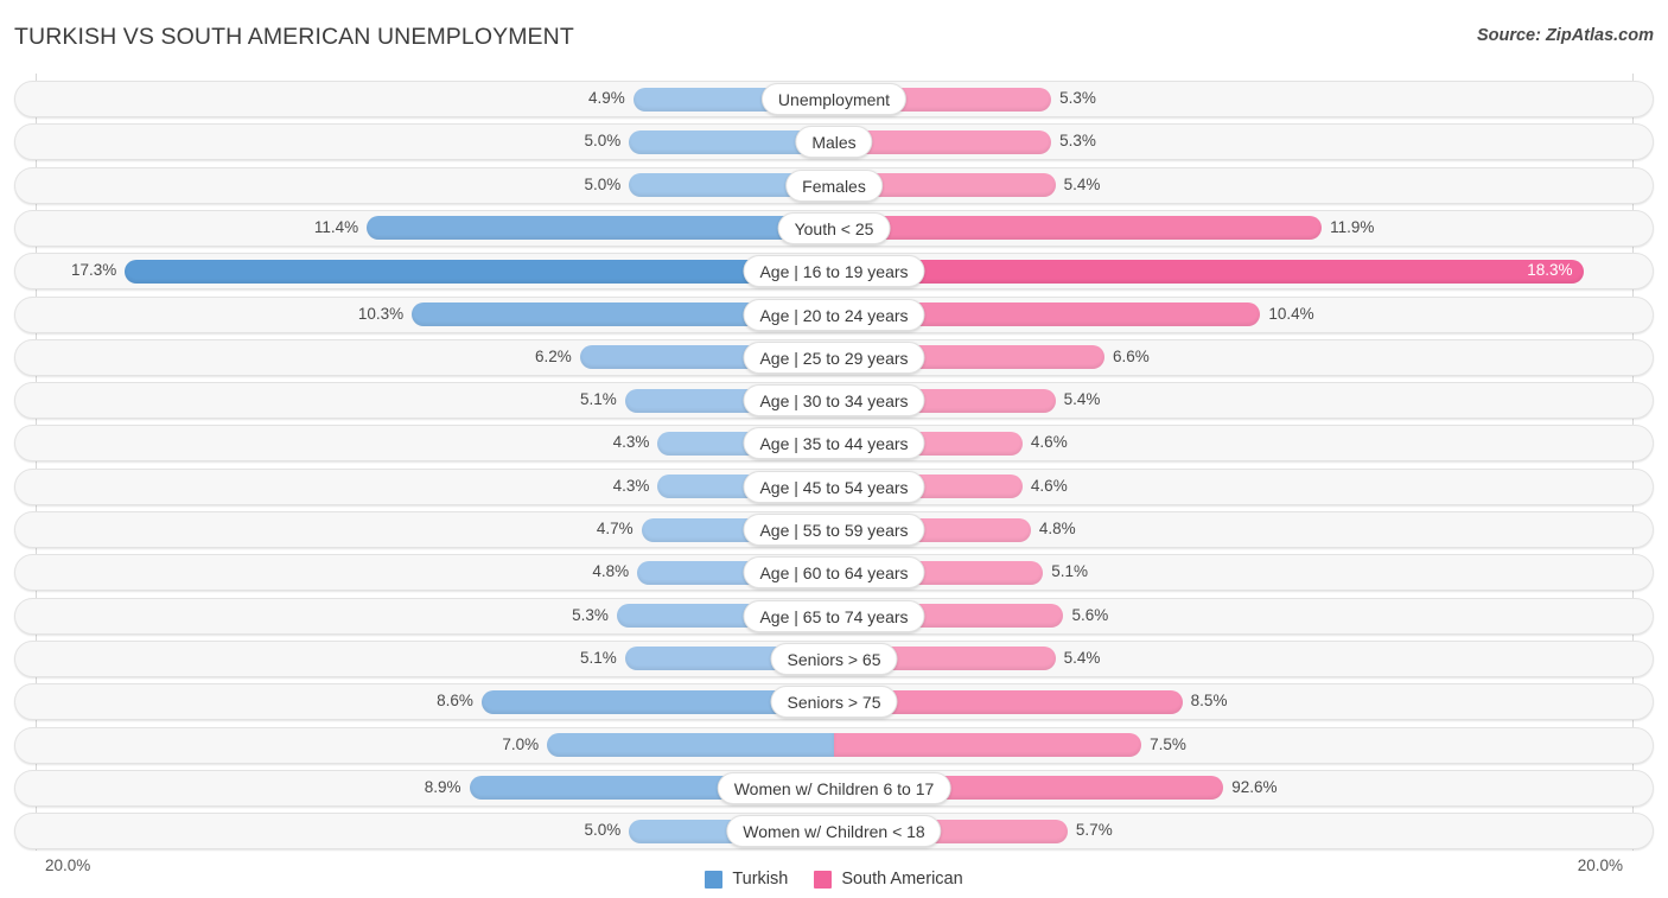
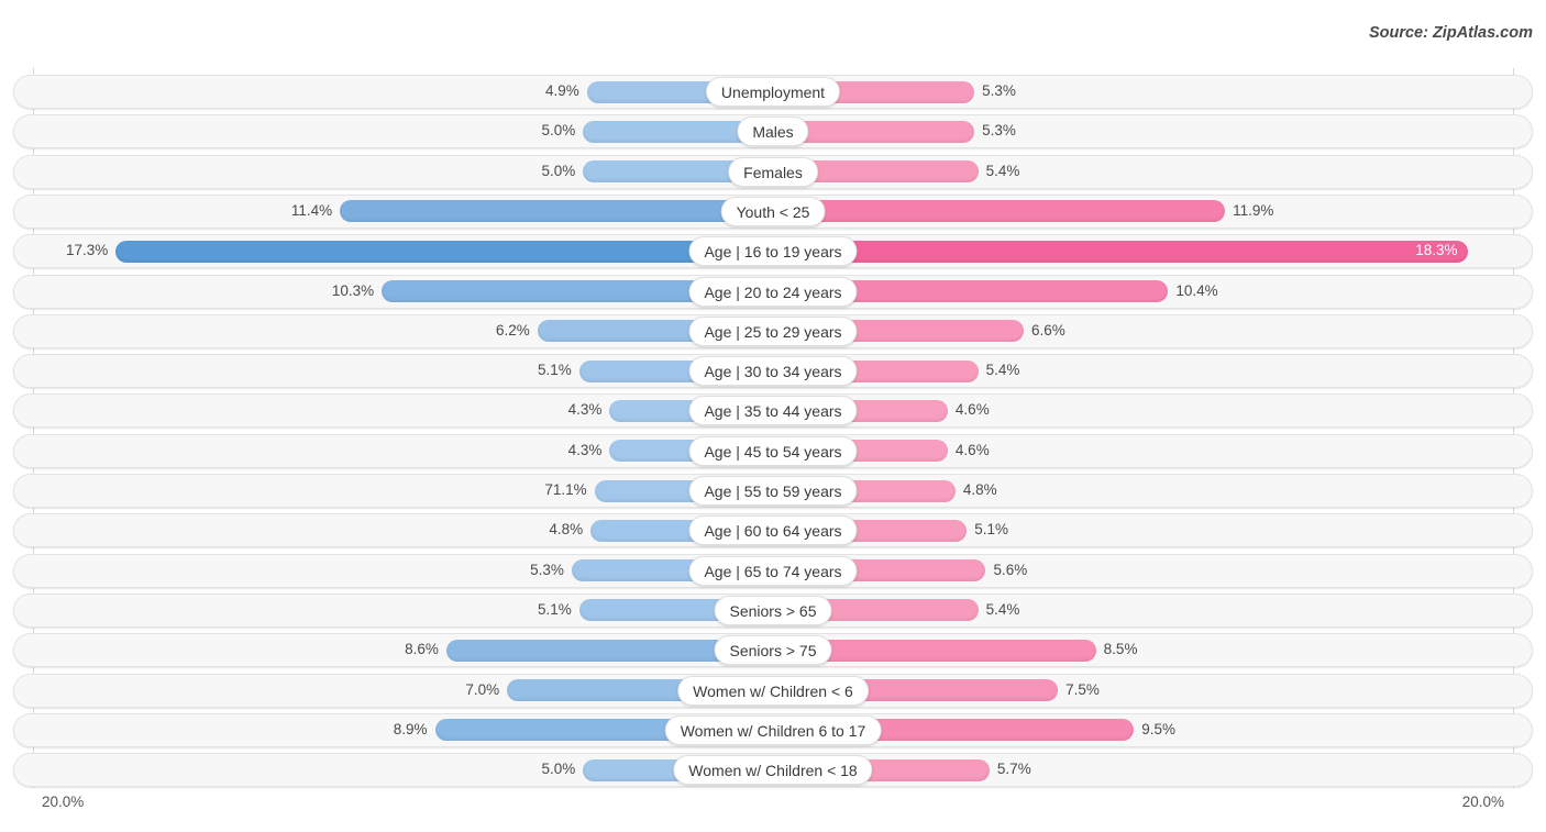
- TURKISH VS SOUTH AMERICAN UNEMPLOYMENT
  Source: ZipAtlas.com
  4.9%
  5.3%
  Unemployment
  5.0%
  5.3%
  Males
  5.0%
  5.4%
  Females
  11.4%
  11.9%
  Youth < 25
  17.3%
  18.3%
  Age | 16 to 19 years
  10.3%
  10.4%
  Age | 20 to 24 years
  6.2%
  6.6%
  Age | 25 to 29 years
  5.1%
  5.4%
  Age | 30 to 34 years
  4.3%
  4.6%
  Age | 35 to 44 years
  4.3%
  4.6%
  Age | 45 to 54 years
- 4.7%
+ 71.1%
  4.8%
  Age | 55 to 59 years
  4.8%
  5.1%
  Age | 60 to 64 years
  5.3%
  5.6%
  Age | 65 to 74 years
  5.1%
  5.4%
  Seniors > 65
  8.6%
  8.5%
  Seniors > 75
  7.0%
  7.5%
+ Women w/ Children < 6
  8.9%
- 92.6%
+ 9.5%
  Women w/ Children 6 to 17
  5.0%
  5.7%
  Women w/ Children < 18
  20.0%
  20.0%
- Turkish
- South American
